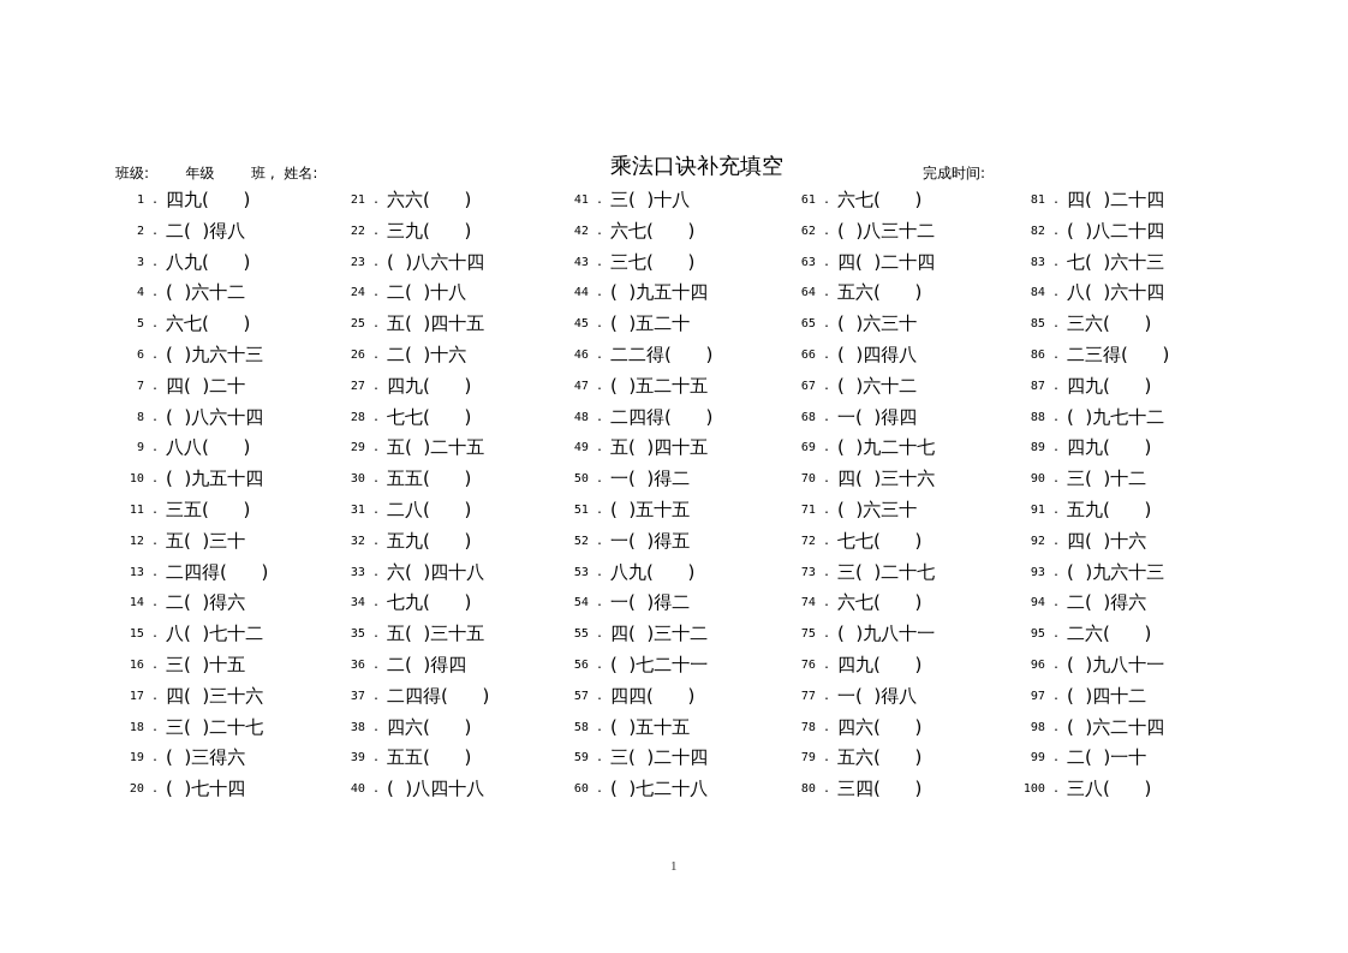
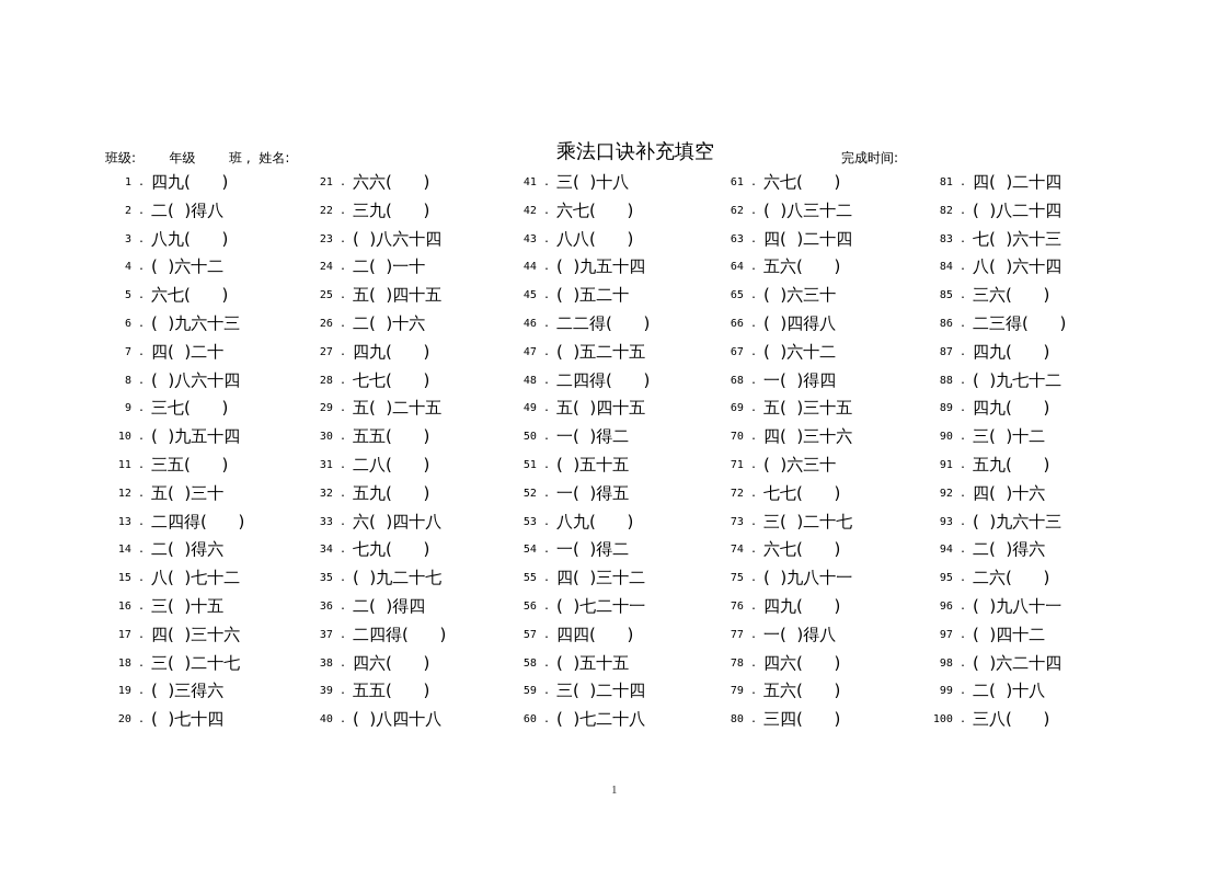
  班级: 年级 班 , 姓名:
  乘法口诀补充填空
  完成时间:
  1 .
  四九( )
  2 .
  二( )得八
  3 .
  八九( )
  4 .
  ( )六十二
  5 .
  六七( )
  6 .
  ( )九六十三
  7 .
  四( )二十
  8 .
  ( )八六十四
  9 .
- 八八( )
+ 三七( )
  10 .
  ( )九五十四
  11 .
  三五( )
  12 .
  五( )三十
  13 .
  二四得( )
  14 .
  二( )得六
  15 .
  八( )七十二
  16 .
  三( )十五
  17 .
  四( )三十六
  18 .
  三( )二十七
  19 .
  ( )三得六
  20 .
  ( )七十四
  21 .
  六六( )
  22 .
  三九( )
  23 .
  ( )八六十四
  24 .
- 二( )十八
+ 二( )一十
  25 .
  五( )四十五
  26 .
  二( )十六
  27 .
  四九( )
  28 .
  七七( )
  29 .
  五( )二十五
  30 .
  五五( )
  31 .
  二八( )
  32 .
  五九( )
  33 .
  六( )四十八
  34 .
  七九( )
  35 .
- 五( )三十五
+ ( )九二十七
  36 .
  二( )得四
  37 .
  二四得( )
  38 .
  四六( )
  39 .
  五五( )
  40 .
  ( )八四十八
  41 .
  三( )十八
  42 .
  六七( )
  43 .
- 三七( )
+ 八八( )
  44 .
  ( )九五十四
  45 .
  ( )五二十
  46 .
  二二得( )
  47 .
  ( )五二十五
  48 .
  二四得( )
  49 .
  五( )四十五
  50 .
  一( )得二
  51 .
  ( )五十五
  52 .
  一( )得五
  53 .
  八九( )
  54 .
  一( )得二
  55 .
  四( )三十二
  56 .
  ( )七二十一
  57 .
  四四( )
  58 .
  ( )五十五
  59 .
  三( )二十四
  60 .
  ( )七二十八
  61 .
  六七( )
  62 .
  ( )八三十二
  63 .
  四( )二十四
  64 .
  五六( )
  65 .
  ( )六三十
  66 .
  ( )四得八
  67 .
  ( )六十二
  68 .
  一( )得四
  69 .
- ( )九二十七
+ 五( )三十五
  70 .
  四( )三十六
  71 .
  ( )六三十
  72 .
  七七( )
  73 .
  三( )二十七
  74 .
  六七( )
  75 .
  ( )九八十一
  76 .
  四九( )
  77 .
  一( )得八
  78 .
  四六( )
  79 .
  五六( )
  80 .
  三四( )
  81 .
  四( )二十四
  82 .
  ( )八二十四
  83 .
  七( )六十三
  84 .
  八( )六十四
  85 .
  三六( )
  86 .
  二三得( )
  87 .
  四九( )
  88 .
  ( )九七十二
  89 .
  四九( )
  90 .
  三( )十二
  91 .
  五九( )
  92 .
  四( )十六
  93 .
  ( )九六十三
  94 .
  二( )得六
  95 .
  二六( )
  96 .
  ( )九八十一
  97 .
  ( )四十二
  98 .
  ( )六二十四
  99 .
- 二( )一十
+ 二( )十八
  100 .
  三八( )
  1
